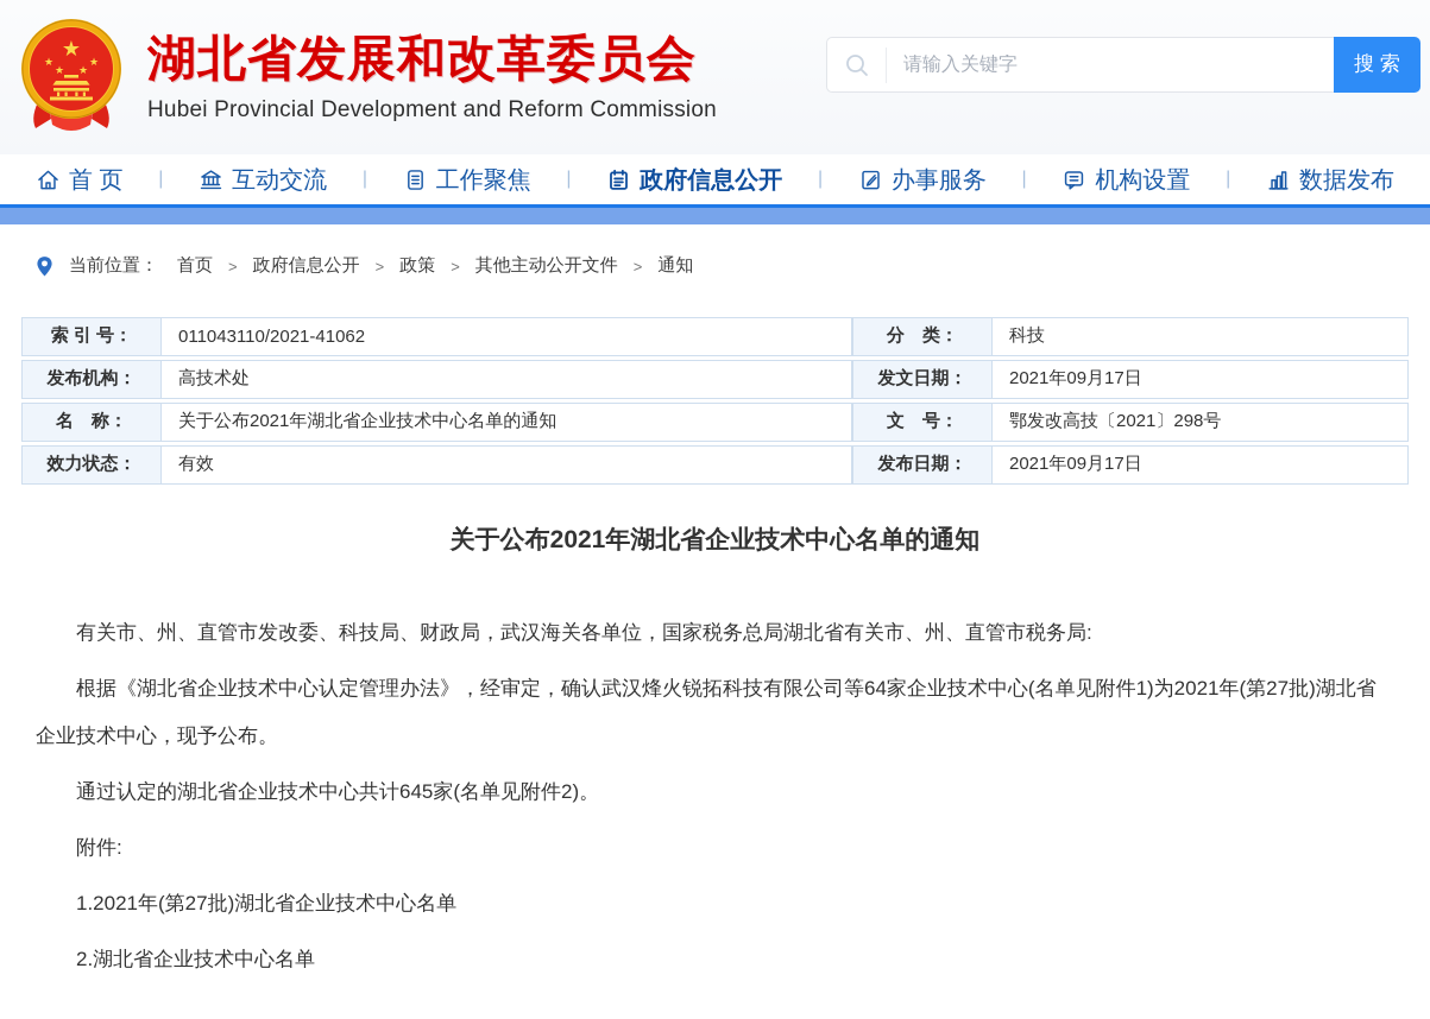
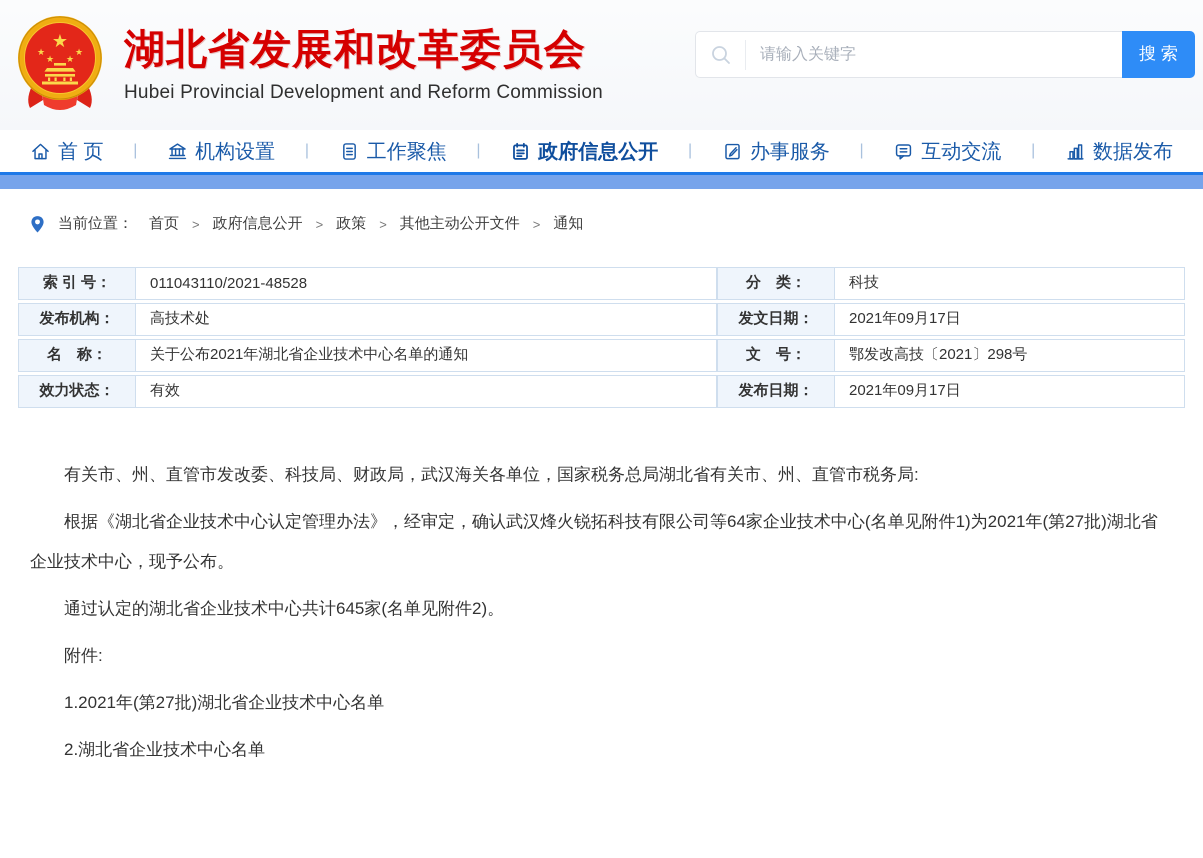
  ★
  ★
  ★
  ★
  ★
  湖北省发展和改革委员会
  Hubei Provincial Development and Reform Commission
  请输入关键字
  搜 索
  首 页
  |
- 互动交流
+ 机构设置
  |
  工作聚焦
  |
  政府信息公开
  |
  办事服务
  |
- 机构设置
+ 互动交流
  |
  数据发布
  当前位置：
  首页
  >
  政府信息公开
  >
  政策
  >
  其他主动公开文件
  >
  通知
- 索 引 号：	011043110/2021-41062	分 类：	科技
+ 索 引 号：	011043110/2021-48528	分 类：	科技
  发布机构：	高技术处	发文日期：	2021年09月17日
  名 称：	关于公布2021年湖北省企业技术中心名单的通知	文 号：	鄂发改高技〔2021〕298号
  效力状态：	有效	发布日期：	2021年09月17日
- 关于公布2021年湖北省企业技术中心名单的通知
  有关市、州、直管市发改委、科技局、财政局，武汉海关各单位，国家税务总局湖北省有关市、州、直管市税务局:
  根据《湖北省企业技术中心认定管理办法》，经审定，确认武汉烽火锐拓科技有限公司等64家企业技术中心(名单见附件1)为2021年(第27批)湖北省企业技术中心，现予公布。
  通过认定的湖北省企业技术中心共计645家(名单见附件2)。
  附件:
  1.2021年(第27批)湖北省企业技术中心名单
  2.湖北省企业技术中心名单
